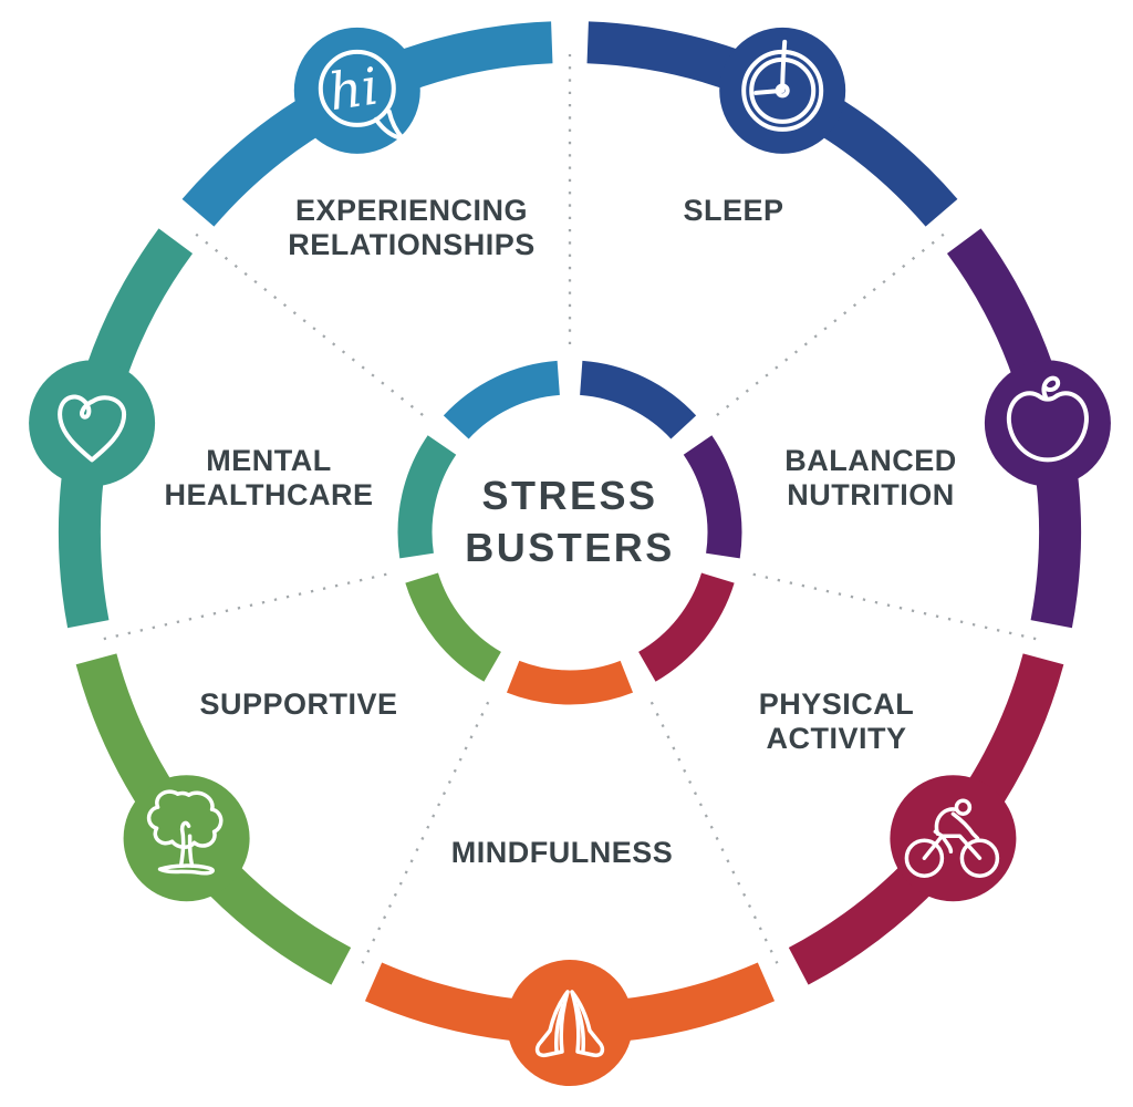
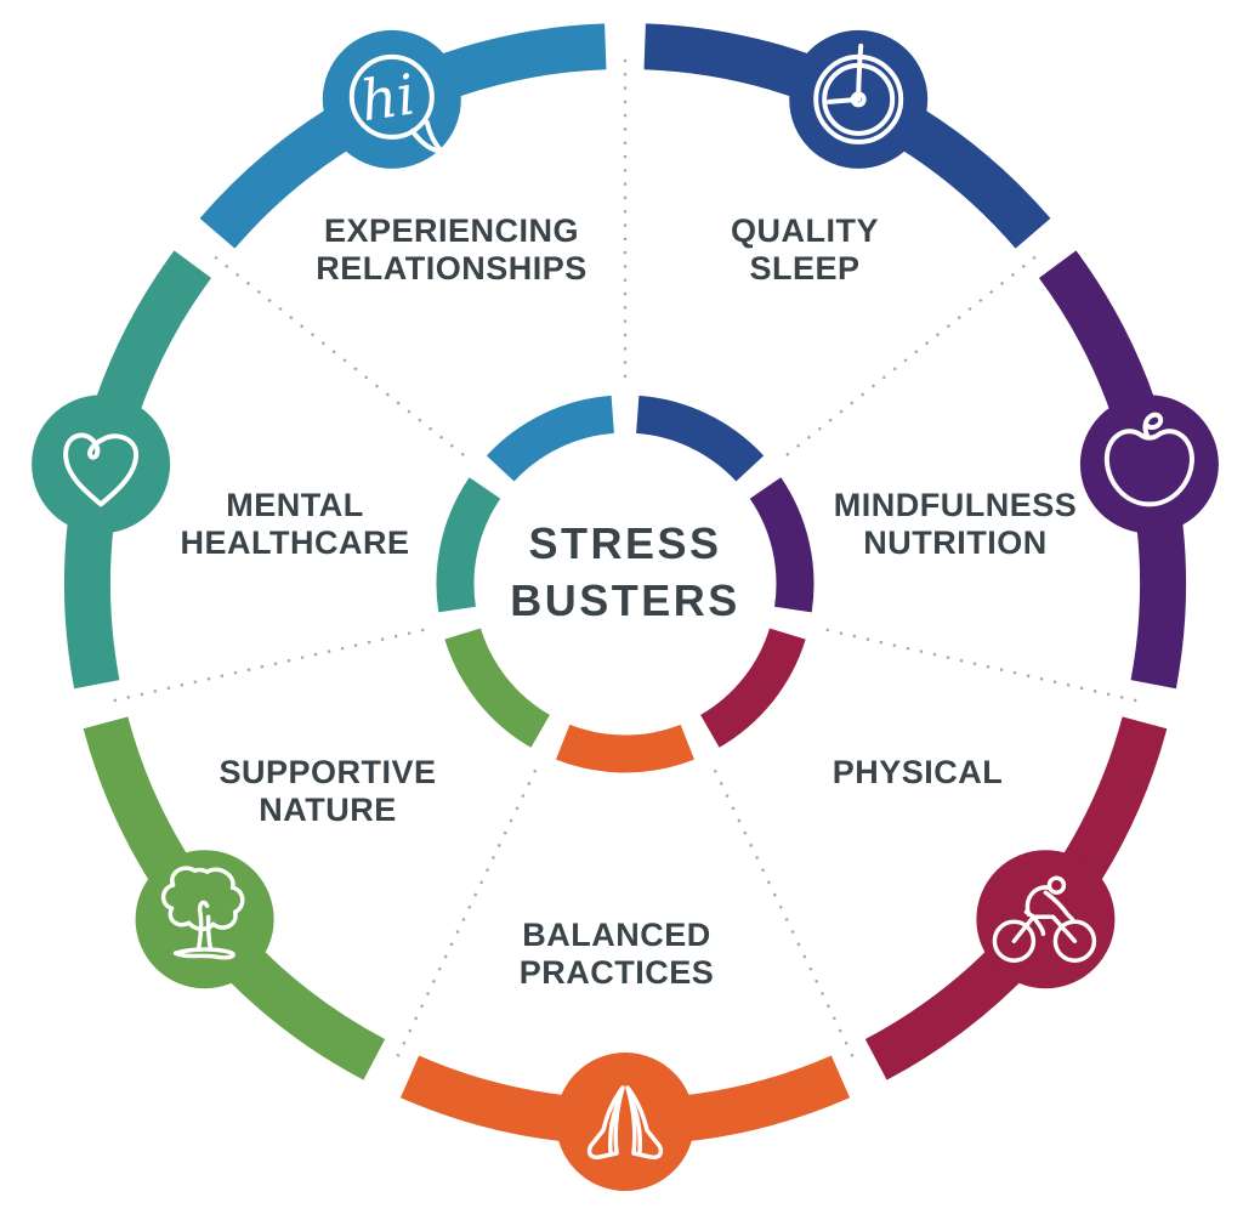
+ QUALITY
  SLEEP
- BALANCED
+ MINDFULNESS
  NUTRITION
  PHYSICAL
- ACTIVITY
- MINDFULNESS
+ BALANCED
+ PRACTICES
  SUPPORTIVE
+ NATURE
  MENTAL
  HEALTHCARE
  EXPERIENCING
  RELATIONSHIPS
  STRESS
  BUSTERS
